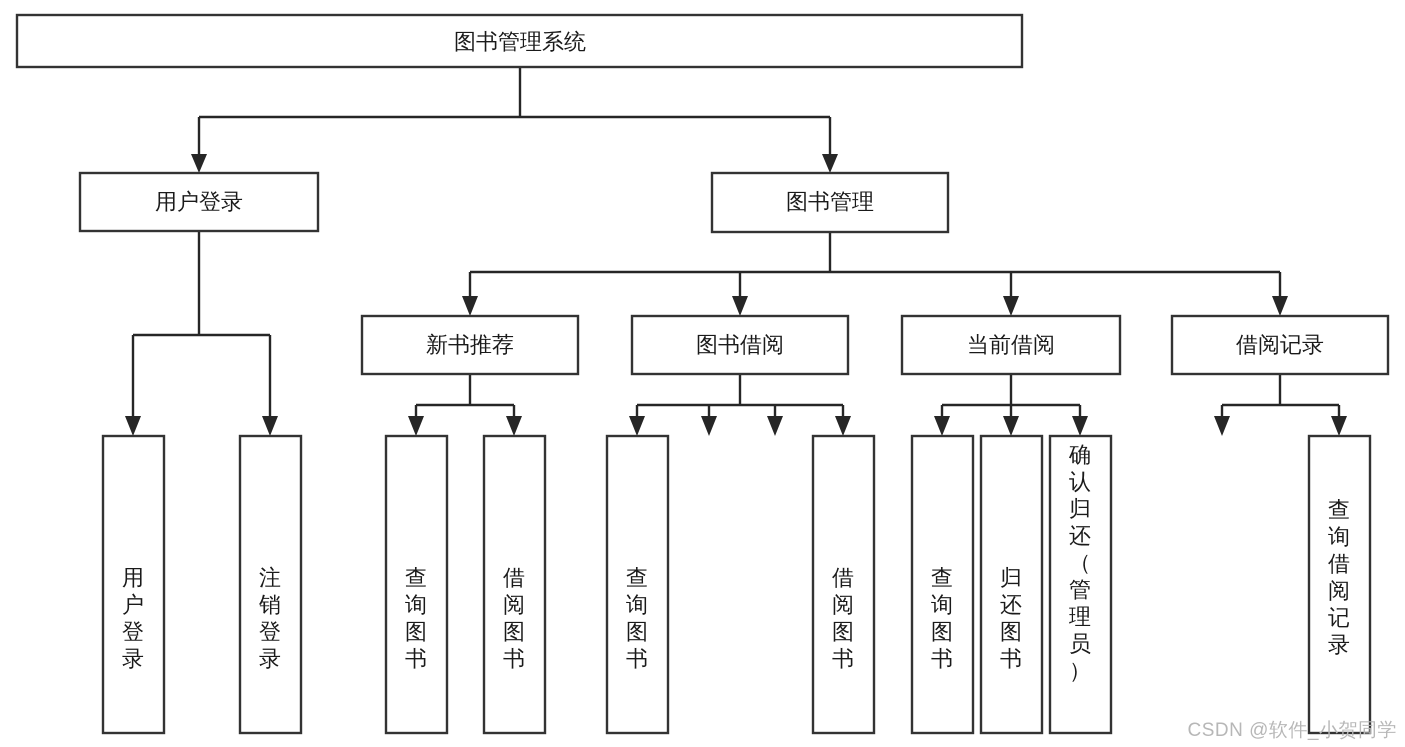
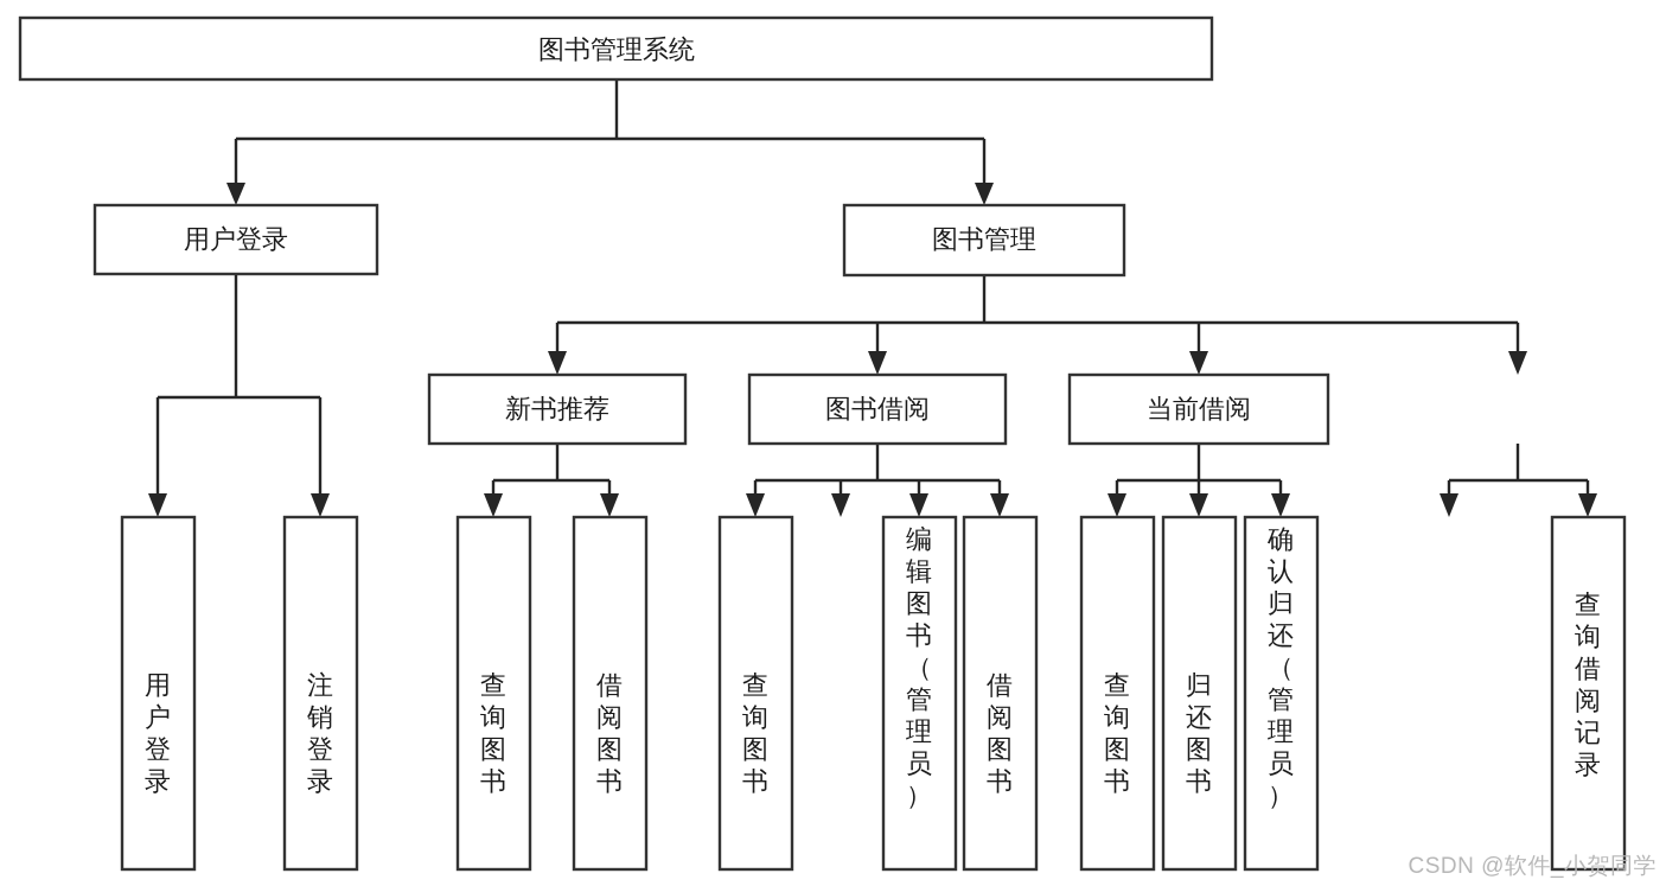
  图书管理系统
  用户登录
  图书管理
  新书推荐
  图书借阅
  当前借阅
- 借阅记录
  用户登录
  注销登录
  查询图书
  借阅图书
  查询图书
+ 编辑图书（管理员）
  借阅图书
  查询图书
  归还图书
  确认归还（管理员）
  查询借阅记录
  CSDN @软件_小贺同学
